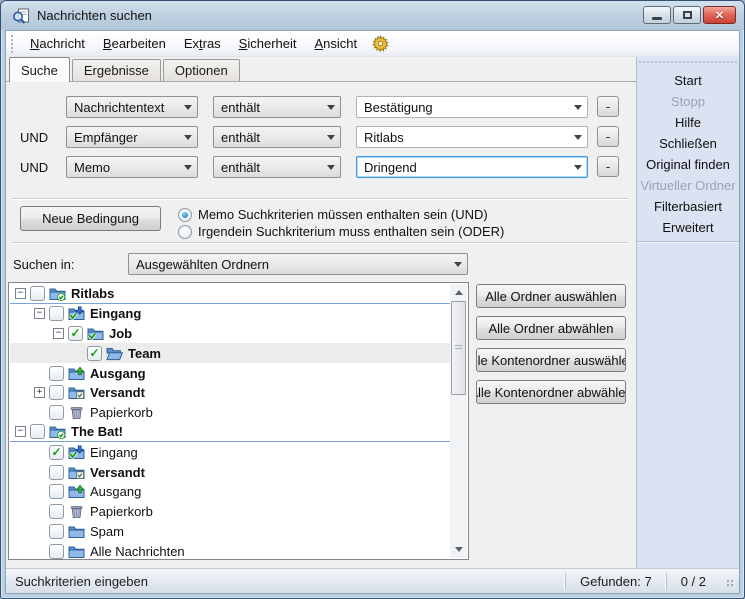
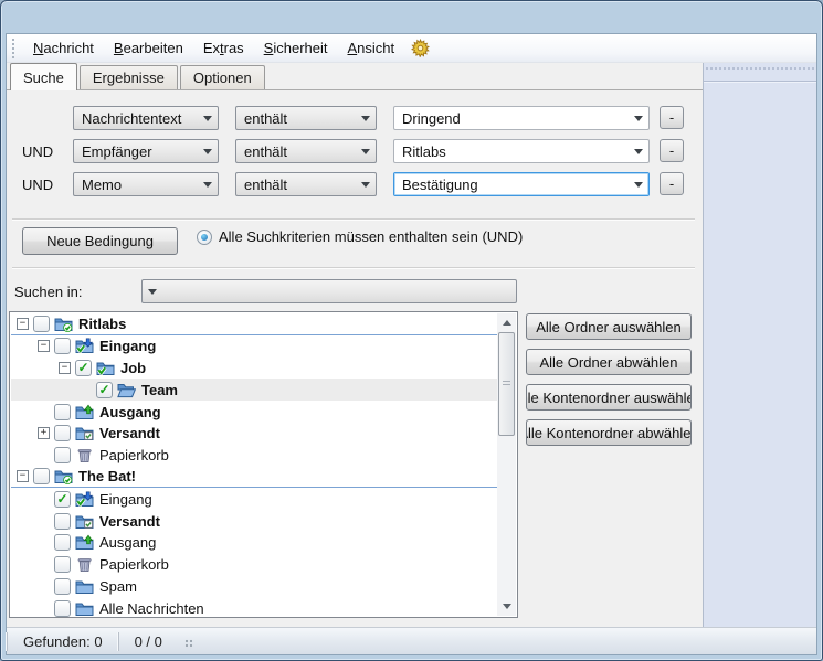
- Nachrichten suchen
- ✕
  Nachricht Bearbeiten Extras Sicherheit Ansicht
  Suche
  Ergebnisse
  Optionen
  Nachrichtentext
  enthält
- Bestätigung
+ Dringend
  -
  UND
  Empfänger
  enthält
  Ritlabs
  -
  UND
  Memo
  enthält
- Dringend
+ Bestätigung
  -
  Neue Bedingung
- Memo Suchkriterien müssen enthalten sein (UND)
+ Alle Suchkriterien müssen enthalten sein (UND)
- Irgendein Suchkriterium muss enthalten sein (ODER)
  Suchen in:
- Ausgewählten Ordnern
  −
  Ritlabs
  −
  Eingang
  −
  ✓
  Job
  ✓
  Team
  Ausgang
  +
  Versandt
  Papierkorb
  −
  The Bat!
  ✓
  Eingang
  Versandt
  Ausgang
  Papierkorb
  Spam
  Alle Nachrichten
  Alle Ordner auswählen
  Alle Ordner abwählen
  lle Kontenordner auswähle
  lle Kontenordner abwähle
- Start
- Stopp
- Hilfe
- Schließen
- Original finden
- Virtueller Ordner
- Filterbasiert
- Erweitert
- Suchkriterien eingeben
- Gefunden: 7
+ Gefunden: 0
- 0 / 2
+ 0 / 0
